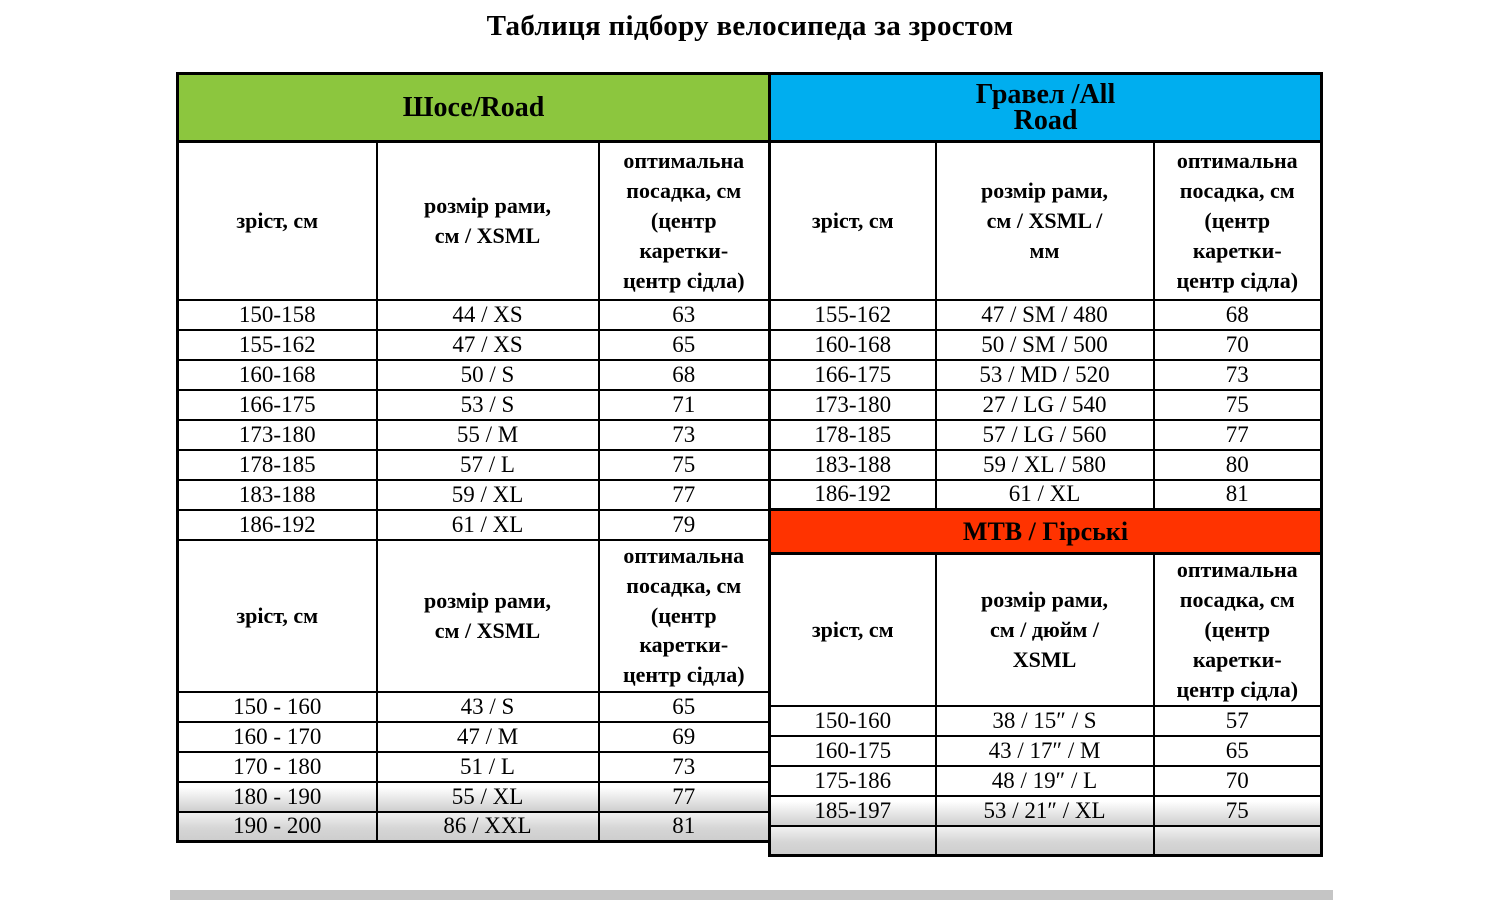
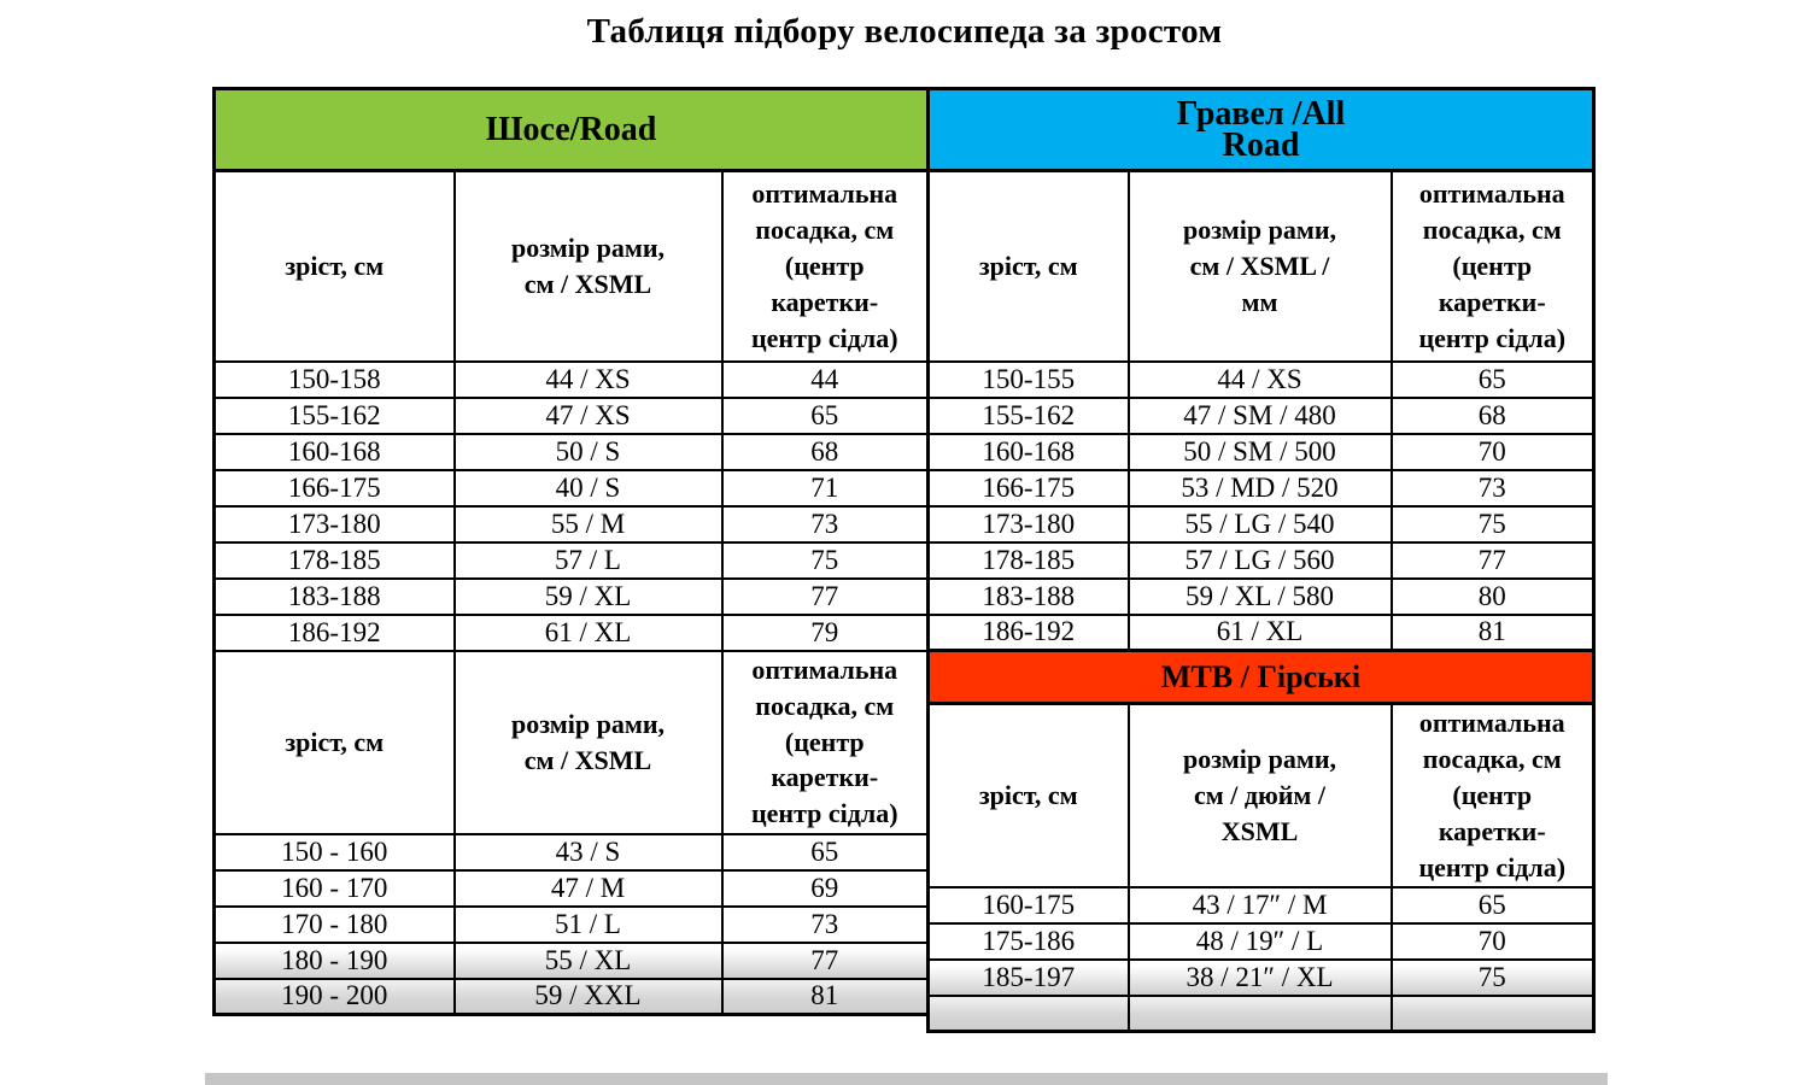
  Таблиця підбору велосипеда за зростом
  Шосе/Road
  зріст, см	розмір рами, см / XSML	оптимальна посадка, см (центр каретки- центр сідла)
- 150-158	44 / XS	63
+ 150-158	44 / XS	44
  155-162	47 / XS	65
  160-168	50 / S	68
- 166-175	53 / S	71
+ 166-175	40 / S	71
  173-180	55 / M	73
  178-185	57 / L	75
  183-188	59 / XL	77
  186-192	61 / XL	79
  зріст, см	розмір рами, см / XSML	оптимальна посадка, см (центр каретки- центр сідла)
  150 - 160	43 / S	65
  160 - 170	47 / M	69
  170 - 180	51 / L	73
  180 - 190	55 / XL	77
- 190 - 200	86 / XXL	81
+ 190 - 200	59 / XXL	81
  Гравел /All Road
  зріст, см	розмір рами, см / XSML / мм	оптимальна посадка, см (центр каретки- центр сідла)
+ 150-155	44 / XS	65
  155-162	47 / SM / 480	68
  160-168	50 / SM / 500	70
  166-175	53 / MD / 520	73
- 173-180	27 / LG / 540	75
+ 173-180	55 / LG / 540	75
  178-185	57 / LG / 560	77
  183-188	59 / XL / 580	80
  186-192	61 / XL	81
  MTB / Гірські
  зріст, см	розмір рами, см / дюйм / XSML	оптимальна посадка, см (центр каретки- центр сідла)
- 150-160	38 / 15″ / S	57
  160-175	43 / 17″ / M	65
  175-186	48 / 19″ / L	70
- 185-197	53 / 21″ / XL	75
+ 185-197	38 / 21″ / XL	75
